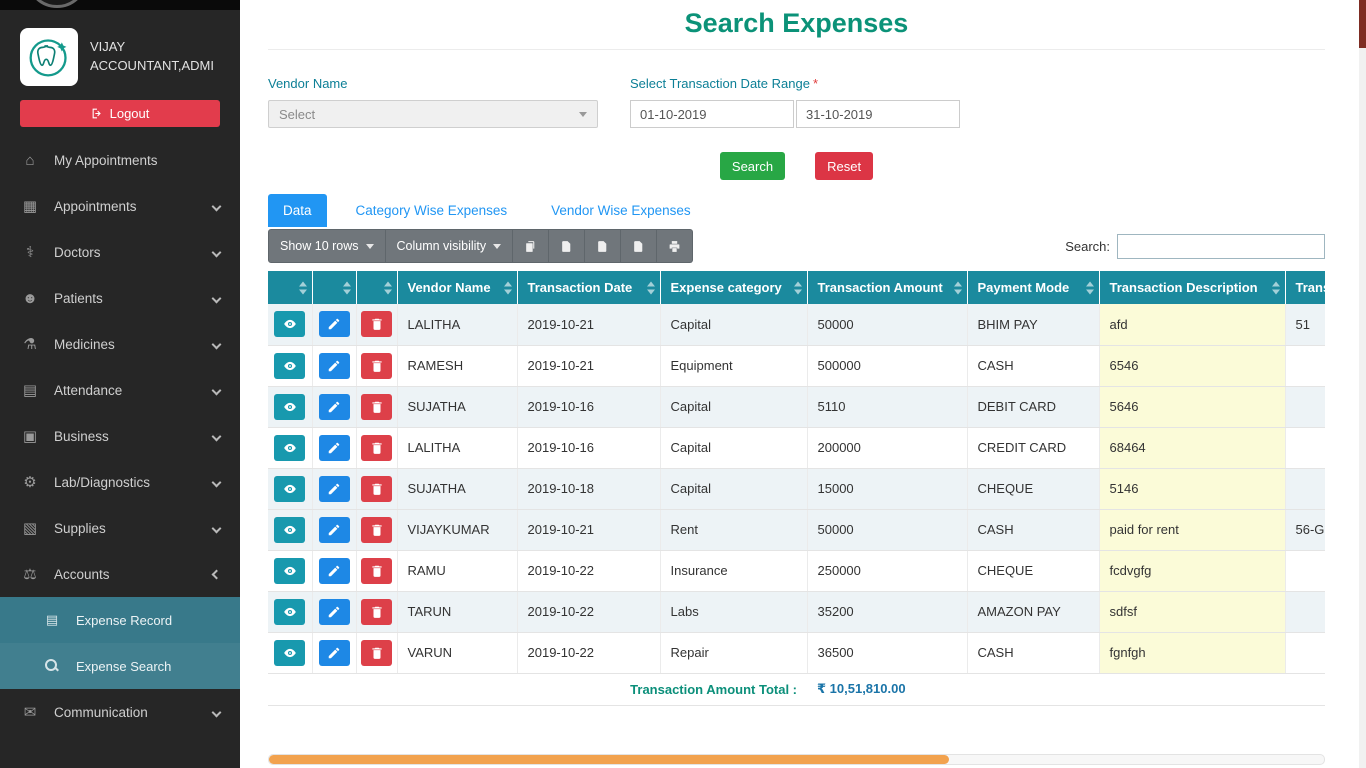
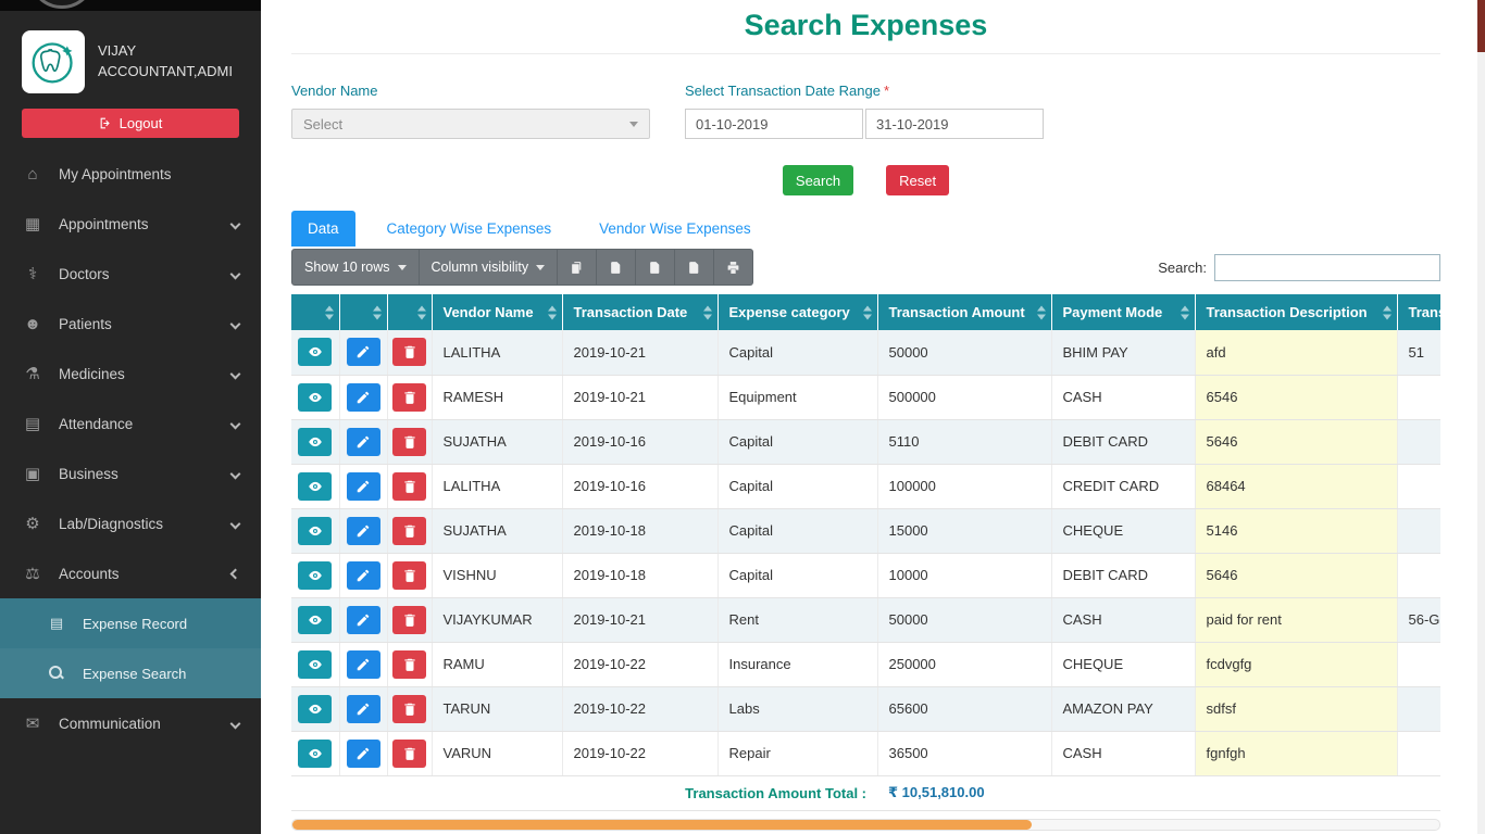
  VIJAY
  ACCOUNTANT,ADMI
  Logout
  ⌂
  My Appointments
  ▦
  Appointments
  ⚕
  Doctors
  ☻
  Patients
  ⚗
  Medicines
  ▤
  Attendance
  ▣
  Business
  ⚙
  Lab/Diagnostics
- ▧
- Supplies
  ⚖
  Accounts
  ▤
  Expense Record
  Expense Search
  ✉
  Communication
  Search Expenses
  Vendor Name
  Select
  Select Transaction Date Range *
  01-10-2019
  31-10-2019
  Search
  Reset
  Data
  Category Wise Expenses
  Vendor Wise Expenses
  Show 10 rows
  Column visibility
  Search:
  			Vendor Name	Transaction Date	Expense category	Transaction Amount	Payment Mode	Transaction Description	Tran
  			LALITHA	2019-10-21	Capital	50000	BHIM PAY	afd	51
  			RAMESH	2019-10-21	Equipment	500000	CASH	6546
  			SUJATHA	2019-10-16	Capital	5110	DEBIT CARD	5646
- 			LALITHA	2019-10-16	Capital	200000	CREDIT CARD	68464
+ 			LALITHA	2019-10-16	Capital	100000	CREDIT CARD	68464
  			SUJATHA	2019-10-18	Capital	15000	CHEQUE	5146
+ 			VISHNU	2019-10-18	Capital	10000	DEBIT CARD	5646
  			VIJAYKUMAR	2019-10-21	Rent	50000	CASH	paid for rent	56-G
  			RAMU	2019-10-22	Insurance	250000	CHEQUE	fcdvgfg
- 			TARUN	2019-10-22	Labs	35200	AMAZON PAY	sdfsf
+ 			TARUN	2019-10-22	Labs	65600	AMAZON PAY	sdfsf
  			VARUN	2019-10-22	Repair	36500	CASH	fgnfgh
  Transaction Amount Total :	₹ 10,51,810.00
